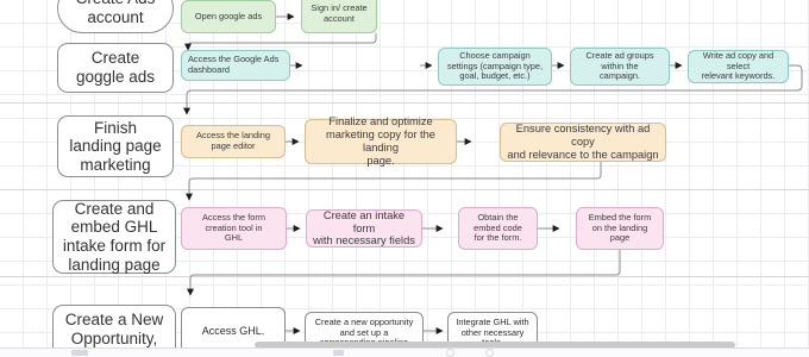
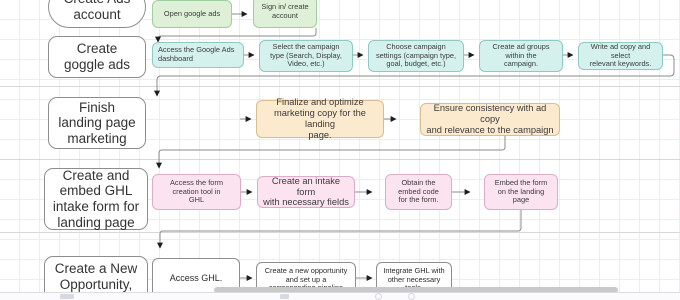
  account
  Create
  goggle ads
  Finish
  landing page
  marketing
  Create and
  embed GHL
  intake form for
  landing page
  Create a New
  Opportunity,
  Open google ads
  Sign in/ create
  account
  Access the Google Ads
  dashboard
+ Select the campaign
+ type (Search, Display,
+ Video, etc.)
  Choose campaign
  settings (campaign type,
  goal, budget, etc.)
  Create ad groups
  within the
  campaign.
  Write ad copy and select
  relevant keywords.
- Access the landing
- page editor
  Finalize and optimize
  marketing copy for the landing
  page.
  Ensure consistency with ad copy
  and relevance to the campaign
  Access the form
  creation tool in
  GHL
  Create an intake form
  with necessary fields
  Obtain the
  embed code
  for the form.
  Embed the form
  on the landing
  page
  Access GHL.
  Create a new opportunity
  and set up a
  Integrate GHL with
  other necessary
